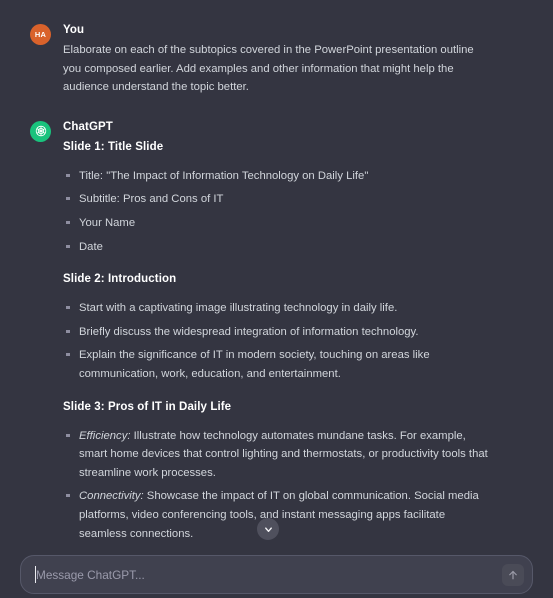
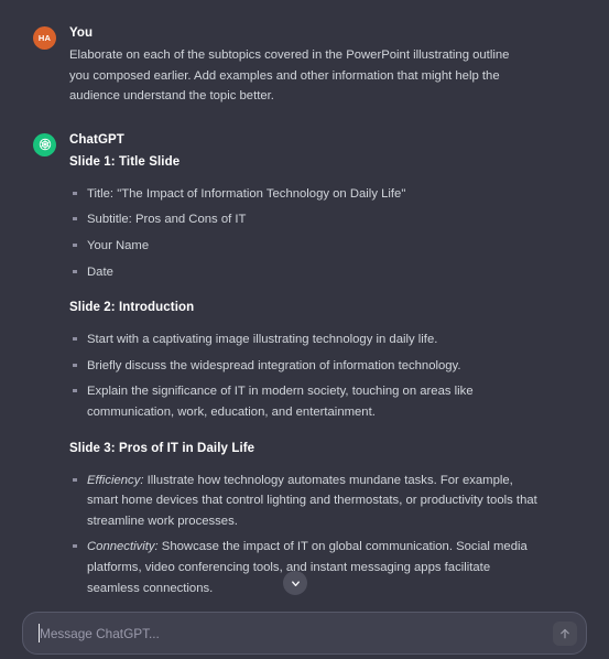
  HA
  You
- Elaborate on each of the subtopics covered in the PowerPoint presentation outline you composed earlier. Add examples and other information that might help the audience understand the topic better.
+ Elaborate on each of the subtopics covered in the PowerPoint illustrating outline you composed earlier. Add examples and other information that might help the audience understand the topic better.
  ChatGPT
  Slide 1: Title Slide
  Title: "The Impact of Information Technology on Daily Life"
  Subtitle: Pros and Cons of IT
  Your Name
  Date
  Slide 2: Introduction
  Start with a captivating image illustrating technology in daily life.
  Briefly discuss the widespread integration of information technology.
  Explain the significance of IT in modern society, touching on areas like communication, work, education, and entertainment.
  Slide 3: Pros of IT in Daily Life
  Efficiency: Illustrate how technology automates mundane tasks. For example, smart home devices that control lighting and thermostats, or productivity tools that streamline work processes.
  Connectivity: Showcase the impact of IT on global communication. Social media platforms, video conferencing tools, and instant messaging apps facilitate seamless connections.
  Message ChatGPT...
